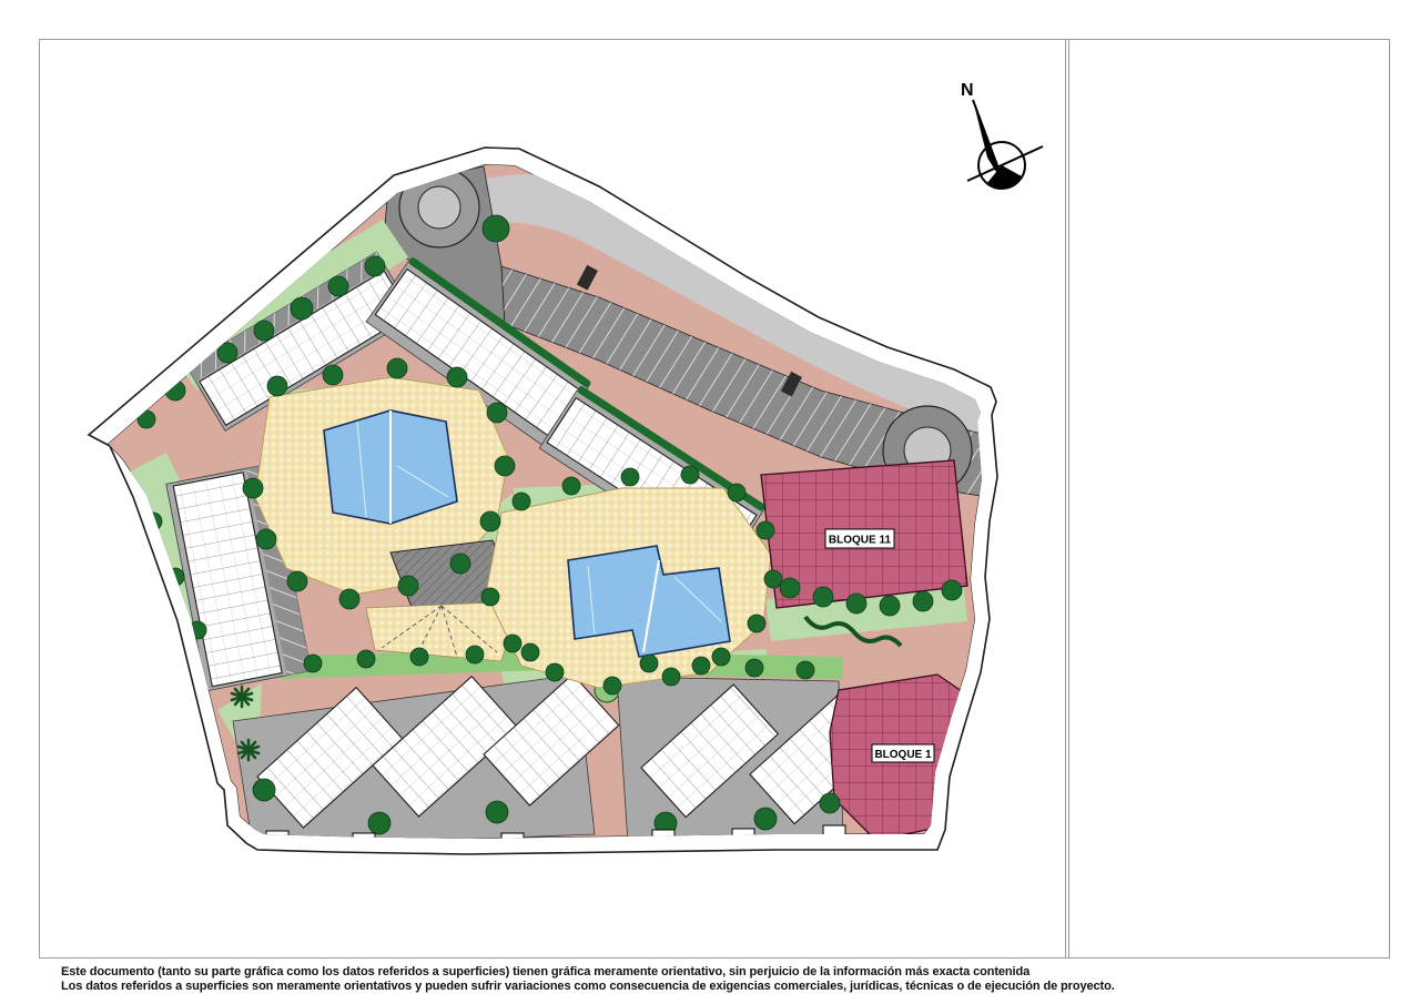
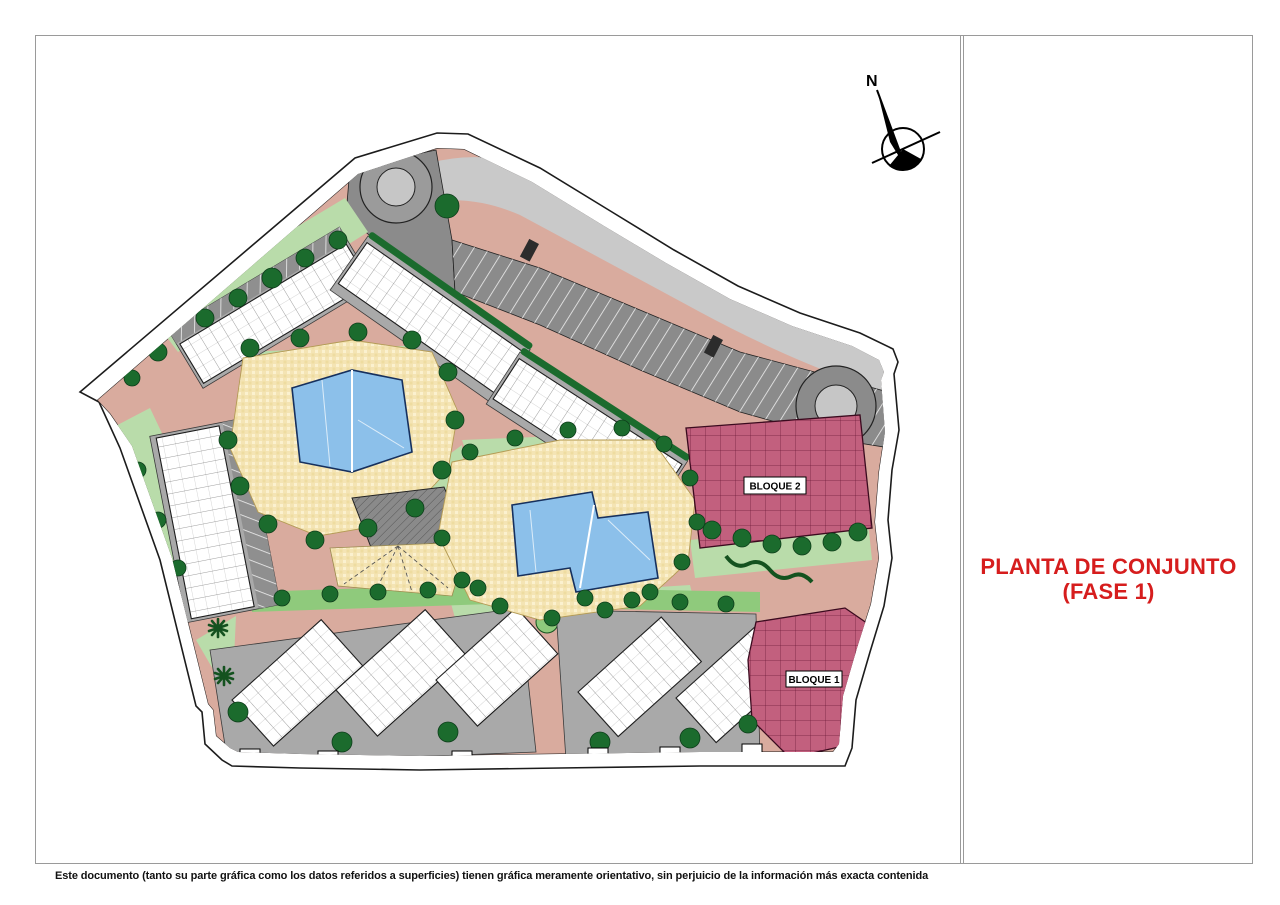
- BLOQUE 11
+ BLOQUE 2
  BLOQUE 1
  N
+ PLANTA DE CONJUNTO
+ (FASE 1)
  Este documento (tanto su parte gráfica como los datos referidos a superficies) tienen gráfica meramente orientativo, sin perjuicio de la información más exacta contenida
- Los datos referidos a superficies son meramente orientativos y pueden sufrir variaciones como consecuencia de exigencias comerciales, jurídicas, técnicas o de ejecución de proyecto.
